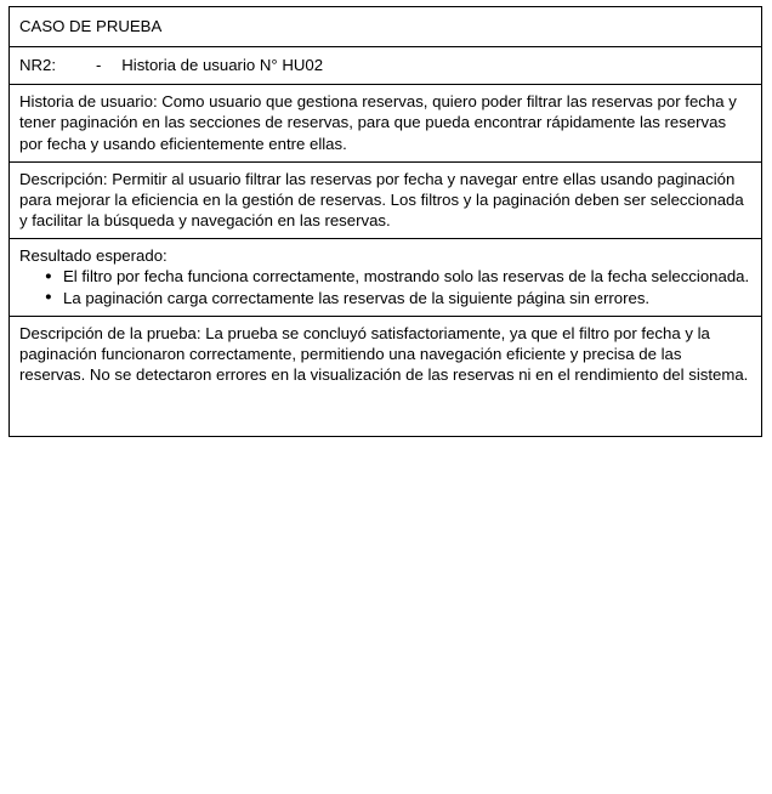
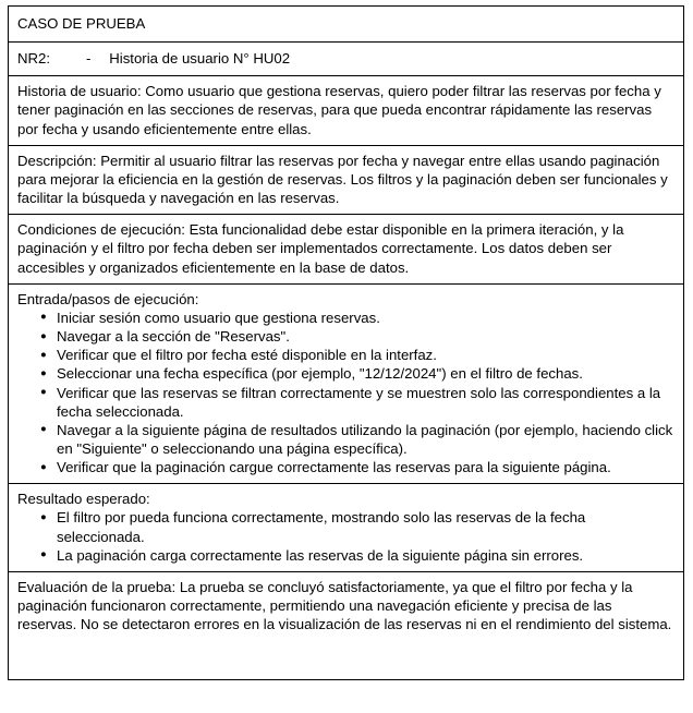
  CASO DE PRUEBA
  NR2: - Historia de usuario N° HU02
  Historia de usuario: Como usuario que gestiona reservas, quiero poder filtrar las reservas por fecha y tener paginación en las secciones de reservas, para que pueda encontrar rápidamente las reservas por fecha y usando eficientemente entre ellas.
- Descripción: Permitir al usuario filtrar las reservas por fecha y navegar entre ellas usando paginación para mejorar la eficiencia en la gestión de reservas. Los filtros y la paginación deben ser seleccionada y facilitar la búsqueda y navegación en las reservas.
+ Descripción: Permitir al usuario filtrar las reservas por fecha y navegar entre ellas usando paginación para mejorar la eficiencia en la gestión de reservas. Los filtros y la paginación deben ser funcionales y facilitar la búsqueda y navegación en las reservas.
+ Condiciones de ejecución: Esta funcionalidad debe estar disponible en la primera iteración, y la paginación y el filtro por fecha deben ser implementados correctamente. Los datos deben ser accesibles y organizados eficientemente en la base de datos.
+ Entrada/pasos de ejecución: Iniciar sesión como usuario que gestiona reservas. Navegar a la sección de "Reservas". Verificar que el filtro por fecha esté disponible en la interfaz. Seleccionar una fecha específica (por ejemplo, "12/12/2024") en el filtro de fechas. Verificar que las reservas se filtran correctamente y se muestren solo las correspondientes a la fecha seleccionada. Navegar a la siguiente página de resultados utilizando la paginación (por ejemplo, haciendo click en "Siguiente" o seleccionando una página específica). Verificar que la paginación cargue correctamente las reservas para la siguiente página.
- Resultado esperado: El filtro por fecha funciona correctamente, mostrando solo las reservas de la fecha seleccionada. La paginación carga correctamente las reservas de la siguiente página sin errores.
+ Resultado esperado: El filtro por pueda funciona correctamente, mostrando solo las reservas de la fecha seleccionada. La paginación carga correctamente las reservas de la siguiente página sin errores.
- Descripción de la prueba: La prueba se concluyó satisfactoriamente, ya que el filtro por fecha y la paginación funcionaron correctamente, permitiendo una navegación eficiente y precisa de las reservas. No se detectaron errores en la visualización de las reservas ni en el rendimiento del sistema.
+ Evaluación de la prueba: La prueba se concluyó satisfactoriamente, ya que el filtro por fecha y la paginación funcionaron correctamente, permitiendo una navegación eficiente y precisa de las reservas. No se detectaron errores en la visualización de las reservas ni en el rendimiento del sistema.
